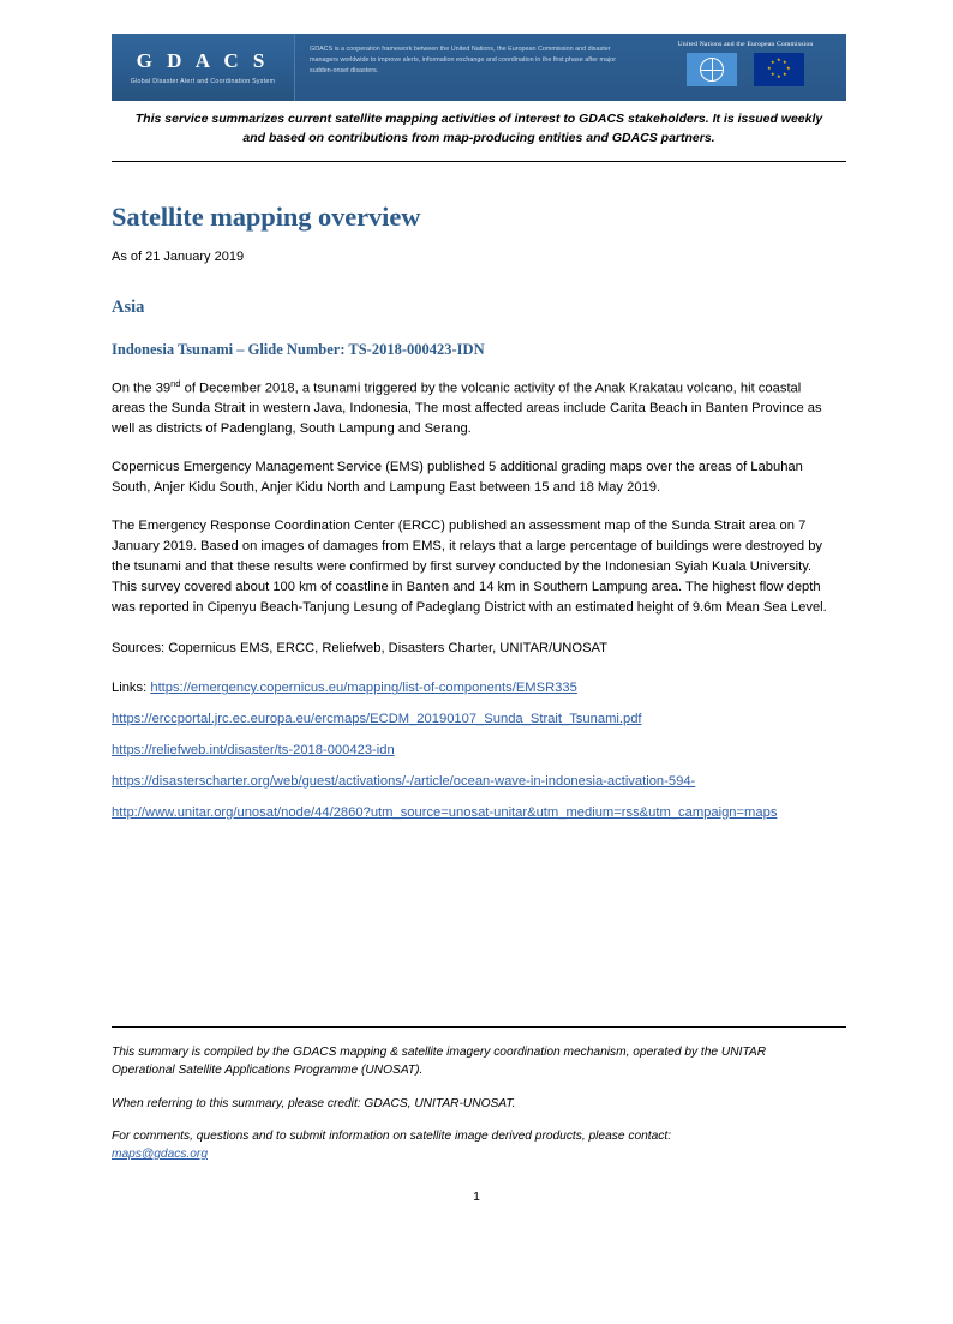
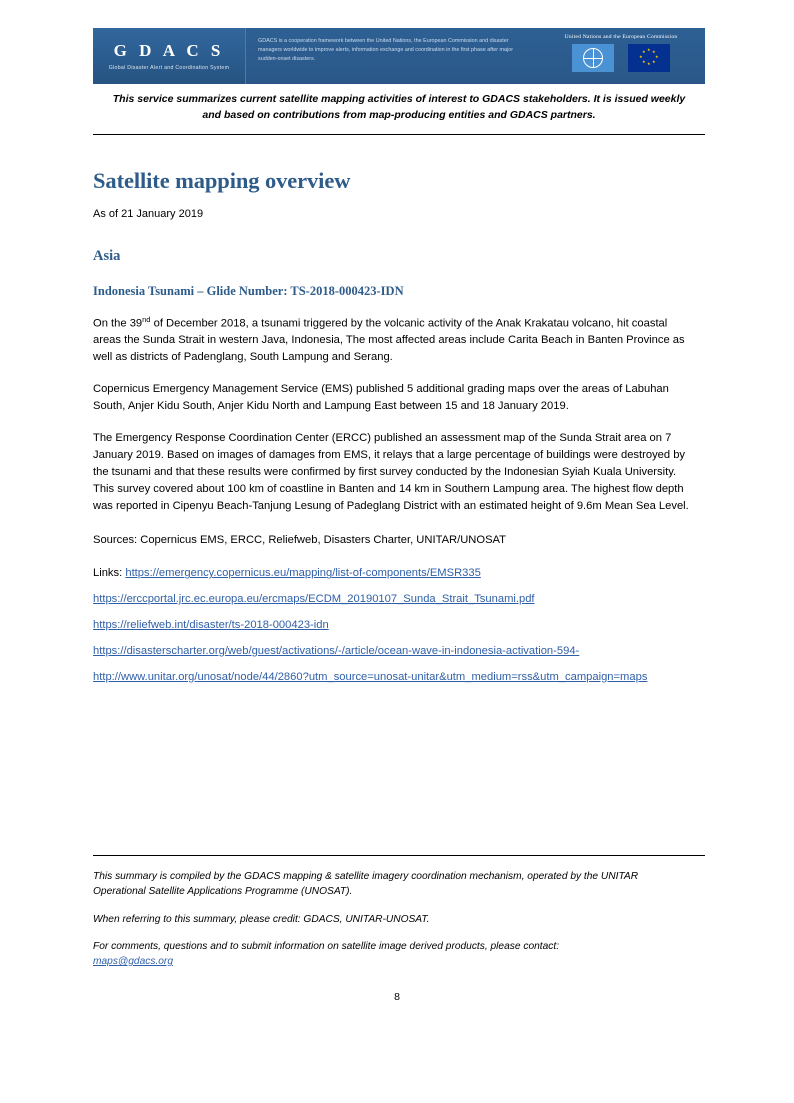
  G D A C S
  This service summarizes current satellite mapping activities of interest to GDACS stakeholders. It is issued weekly and based on contributions from map-producing entities and GDACS partners.
  Satellite mapping overview
  As of 21 January 2019
  Asia
  Indonesia Tsunami – Glide Number: TS-2018-000423-IDN
  On the 39nd of December 2018, a tsunami triggered by the volcanic activity of the Anak Krakatau volcano, hit coastal areas the Sunda Strait in western Java, Indonesia, The most affected areas include Carita Beach in Banten Province as well as districts of Padenglang, South Lampung and Serang.
- Copernicus Emergency Management Service (EMS) published 5 additional grading maps over the areas of Labuhan South, Anjer Kidu South, Anjer Kidu North and Lampung East between 15 and 18 May 2019.
+ Copernicus Emergency Management Service (EMS) published 5 additional grading maps over the areas of Labuhan South, Anjer Kidu South, Anjer Kidu North and Lampung East between 15 and 18 January 2019.
  The Emergency Response Coordination Center (ERCC) published an assessment map of the Sunda Strait area on 7 January 2019. Based on images of damages from EMS, it relays that a large percentage of buildings were destroyed by the tsunami and that these results were confirmed by first survey conducted by the Indonesian Syiah Kuala University. This survey covered about 100 km of coastline in Banten and 14 km in Southern Lampung area. The highest flow depth was reported in Cipenyu Beach-Tanjung Lesung of Padeglang District with an estimated height of 9.6m Mean Sea Level.
  Sources: Copernicus EMS, ERCC, Reliefweb, Disasters Charter, UNITAR/UNOSAT
  Links: https://emergency.copernicus.eu/mapping/list-of-components/EMSR335
  https://erccportal.jrc.ec.europa.eu/ercmaps/ECDM_20190107_Sunda_Strait_Tsunami.pdf
  https://reliefweb.int/disaster/ts-2018-000423-idn
  https://disasterscharter.org/web/guest/activations/-/article/ocean-wave-in-indonesia-activation-594-
  http://www.unitar.org/unosat/node/44/2860?utm_source=unosat-unitar&utm_medium=rss&utm_campaign=maps
  This summary is compiled by the GDACS mapping & satellite imagery coordination mechanism, operated by the UNITAR Operational Satellite Applications Programme (UNOSAT).
  When referring to this summary, please credit: GDACS, UNITAR-UNOSAT.
  For comments, questions and to submit information on satellite image derived products, please contact:
  maps@gdacs.org
- 1
+ 8
